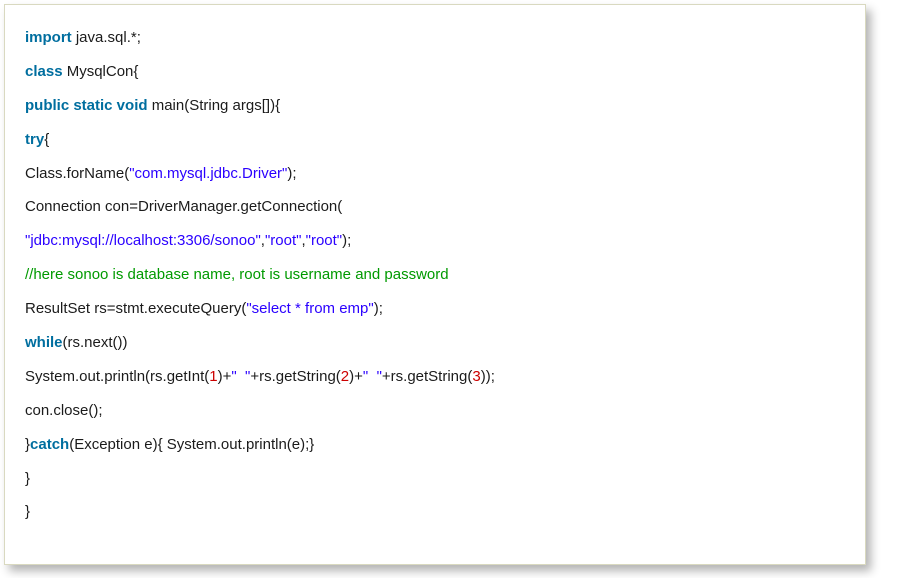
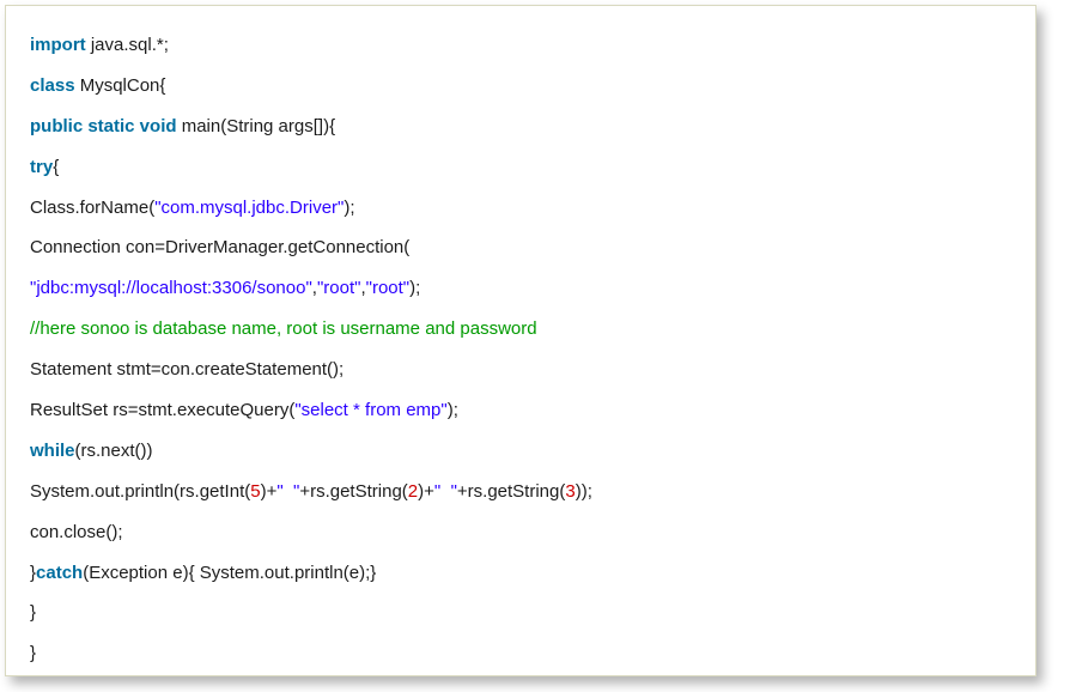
  import java.sql.*;
  class MysqlCon{
  public static void main(String args[]){
  try{
  Class.forName("com.mysql.jdbc.Driver");
  Connection con=DriverManager.getConnection(
  "jdbc:mysql://localhost:3306/sonoo","root","root");
  //here sonoo is database name, root is username and password
+ Statement stmt=con.createStatement();
  ResultSet rs=stmt.executeQuery("select * from emp");
  while(rs.next())
- System.out.println(rs.getInt(1)+" "+rs.getString(2)+" "+rs.getString(3));
+ System.out.println(rs.getInt(5)+" "+rs.getString(2)+" "+rs.getString(3));
  con.close();
  }catch(Exception e){ System.out.println(e);}
  }
  }
